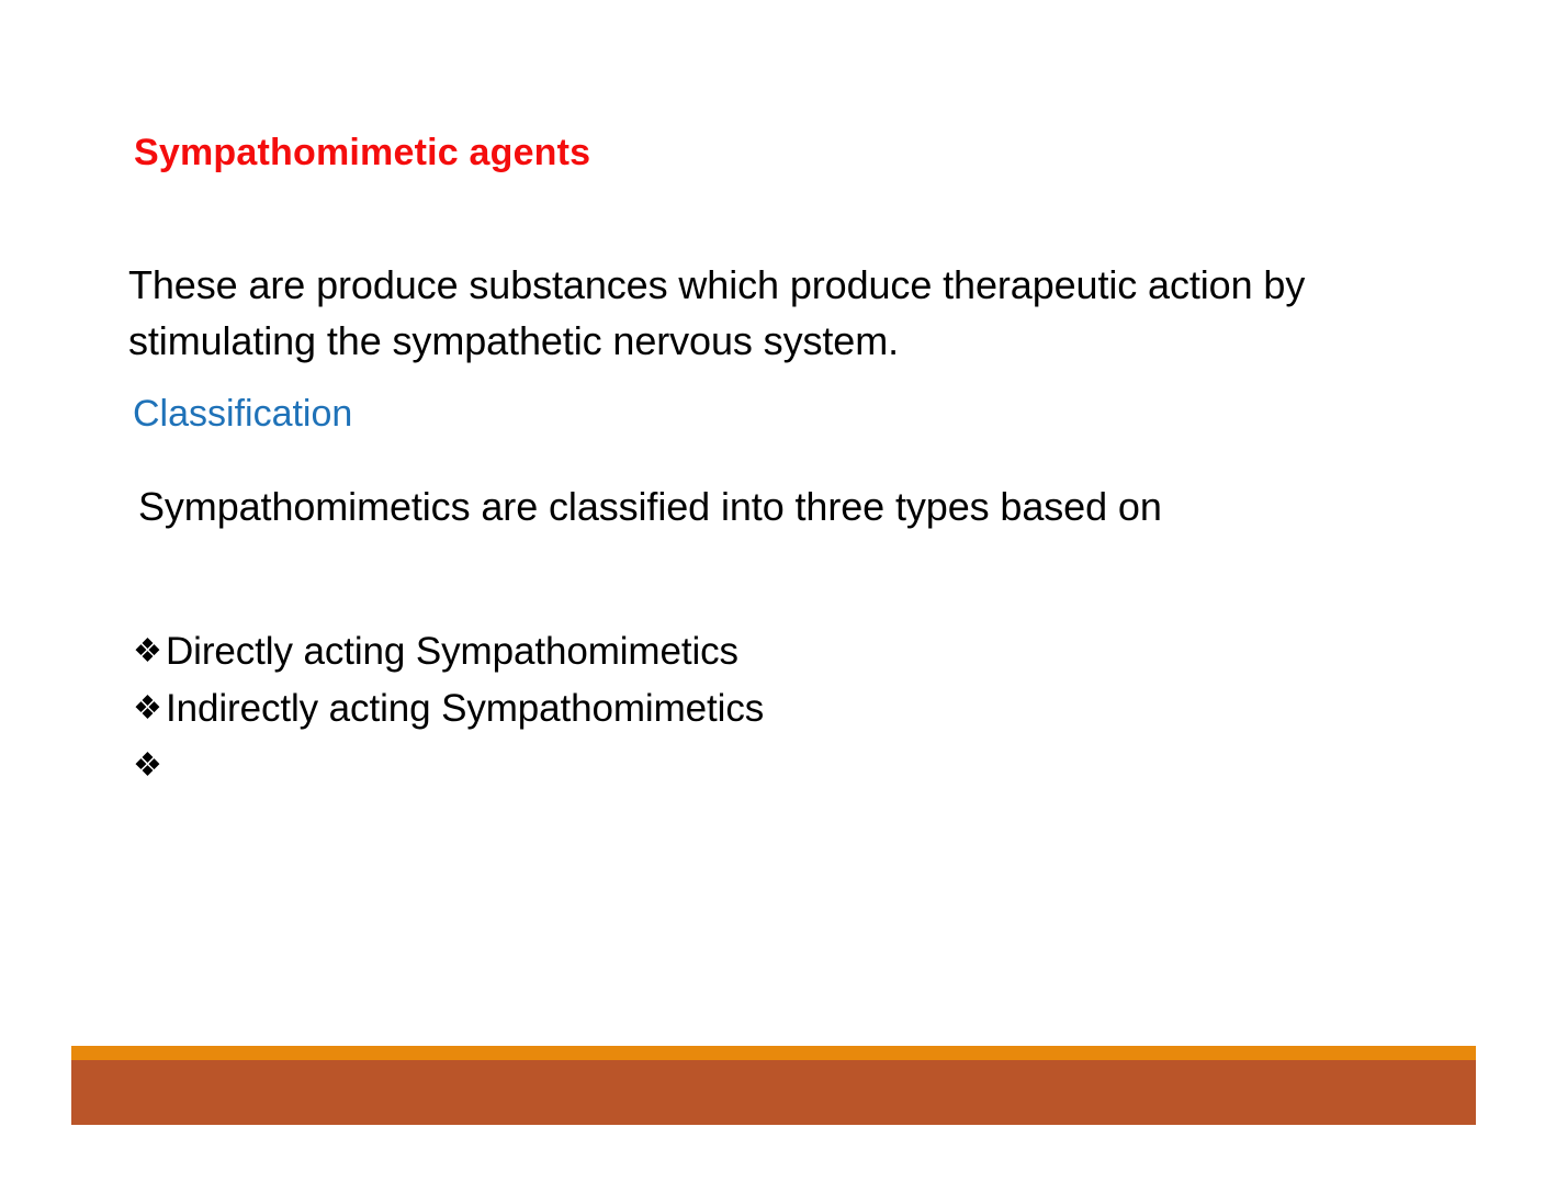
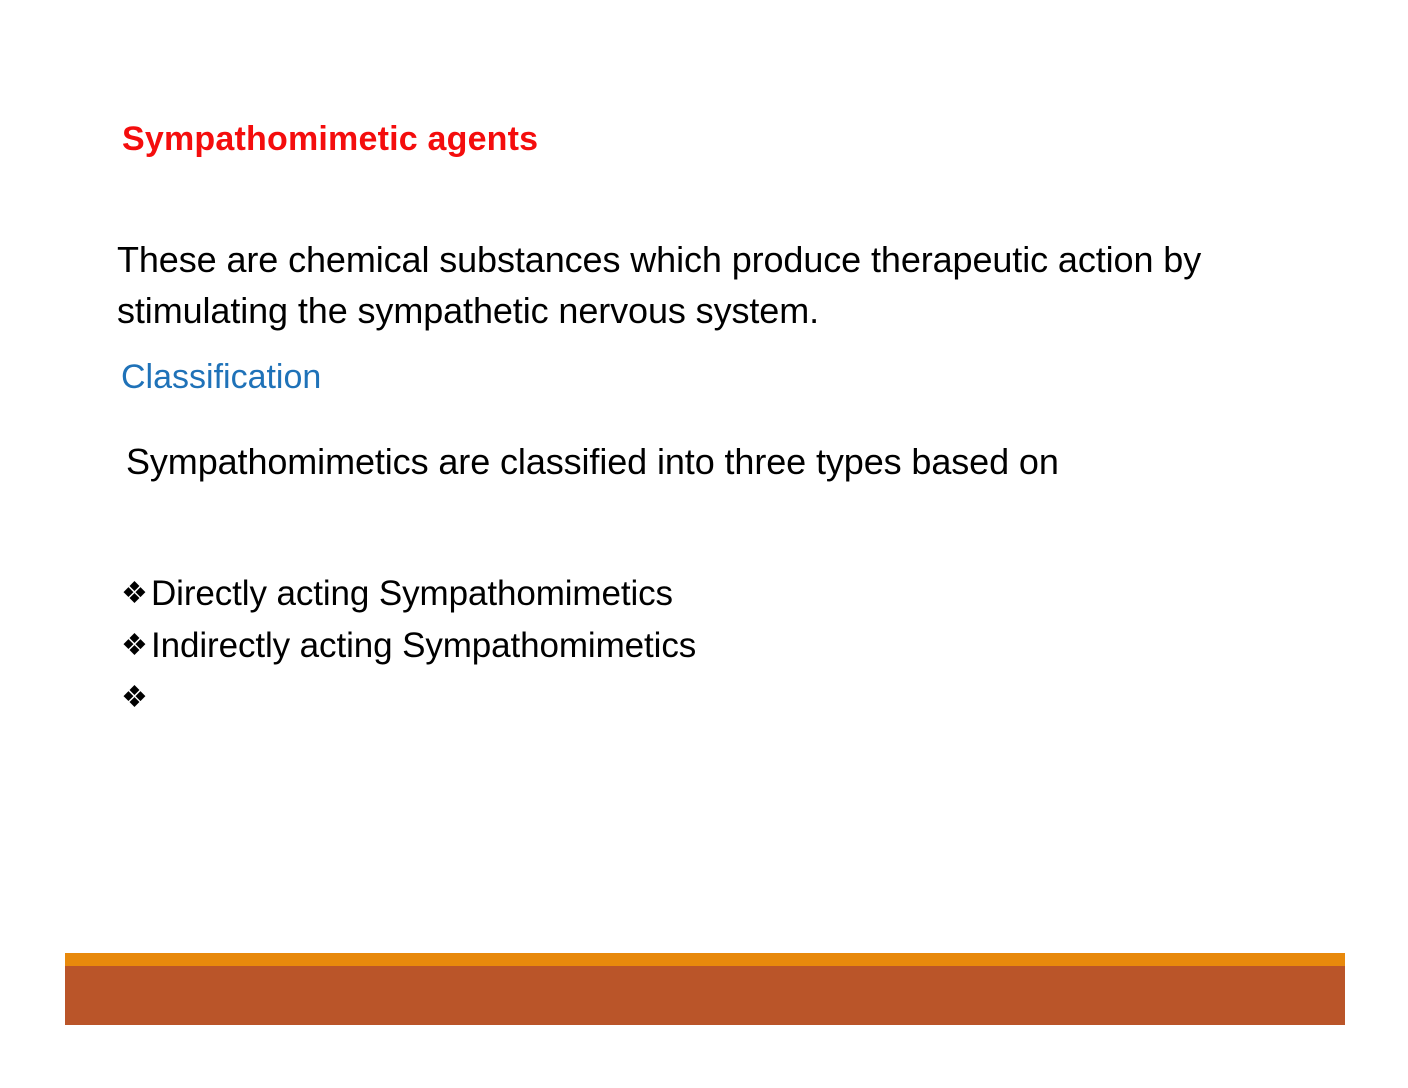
  Sympathomimetic agents
- These are produce substances which produce therapeutic action by stimulating the sympathetic nervous system.
+ These are chemical substances which produce therapeutic action by stimulating the sympathetic nervous system.
  Classification
  Sympathomimetics are classified into three types based on
  ❖
  Directly acting Sympathomimetics
  ❖
  Indirectly acting Sympathomimetics
  ❖
